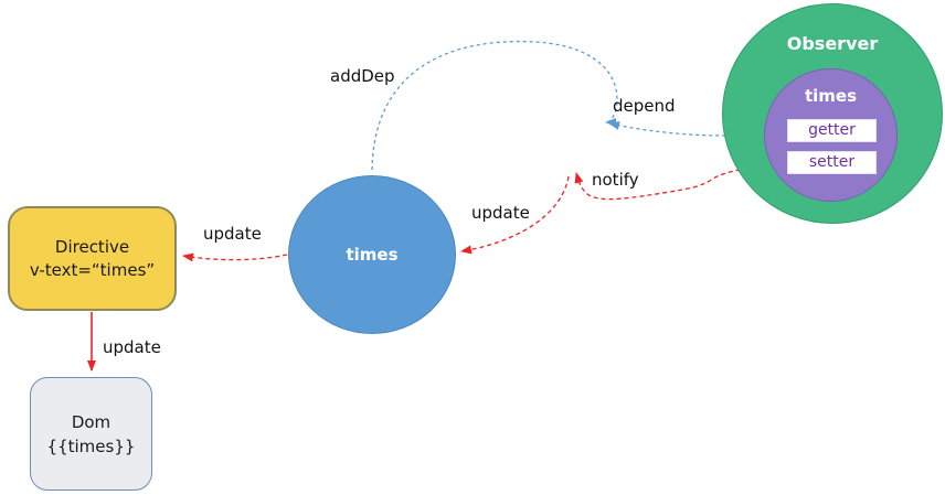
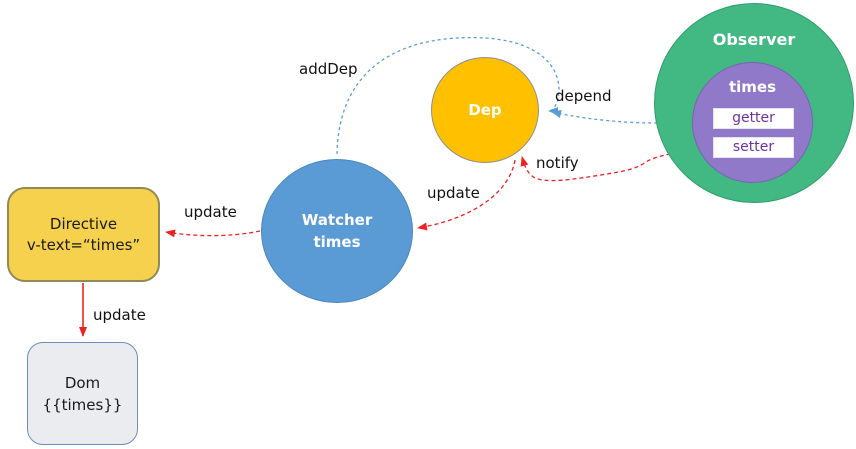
  Observer
  times
  getter
  setter
+ Dep
+ Watcher
  times
  Directive
  v-text=“times”
  Dom
  {{times}}
  addDep
  depend
  notify
  update
  update
  update
